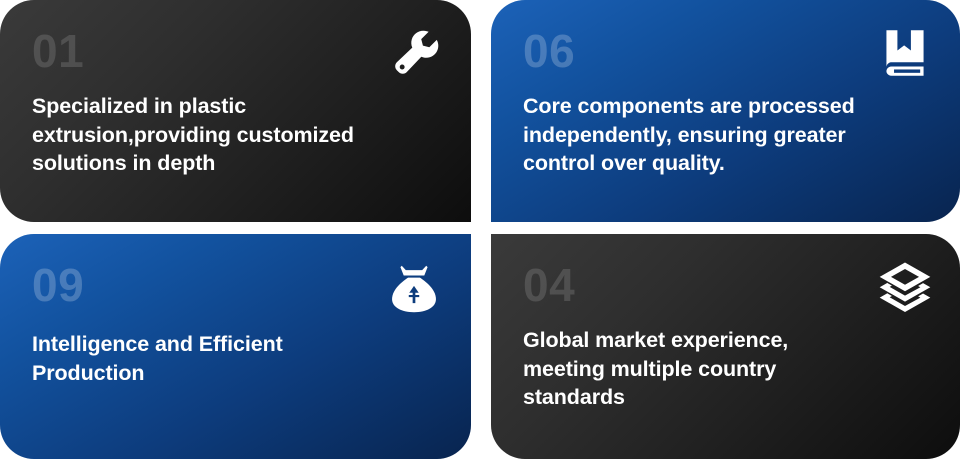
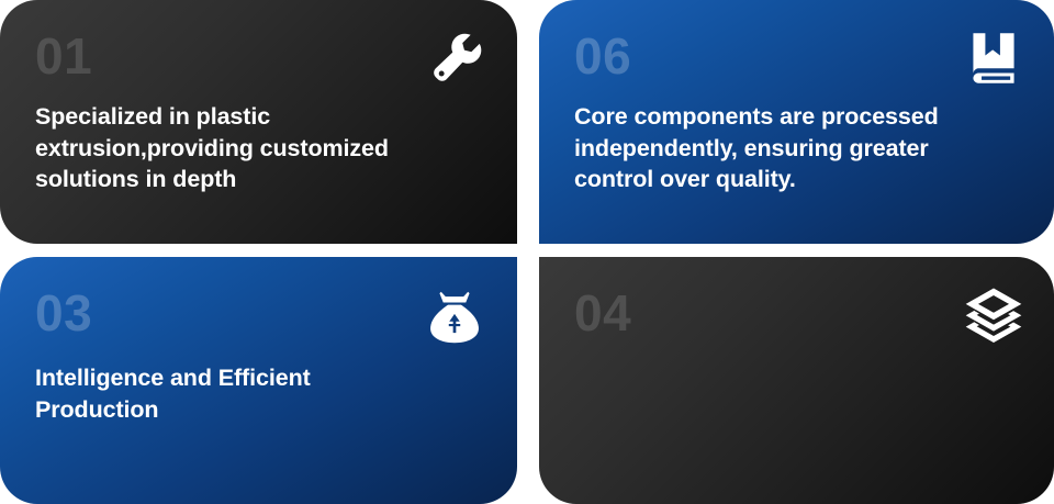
  01
  Specialized in plastic
  extrusion,providing customized
  solutions in depth
  06
  Core components are processed
  independently, ensuring greater
  control over quality.
- 09
+ 03
  Intelligence and Efficient
  Production
  04
- Global market experience,
- meeting multiple country
- standards
